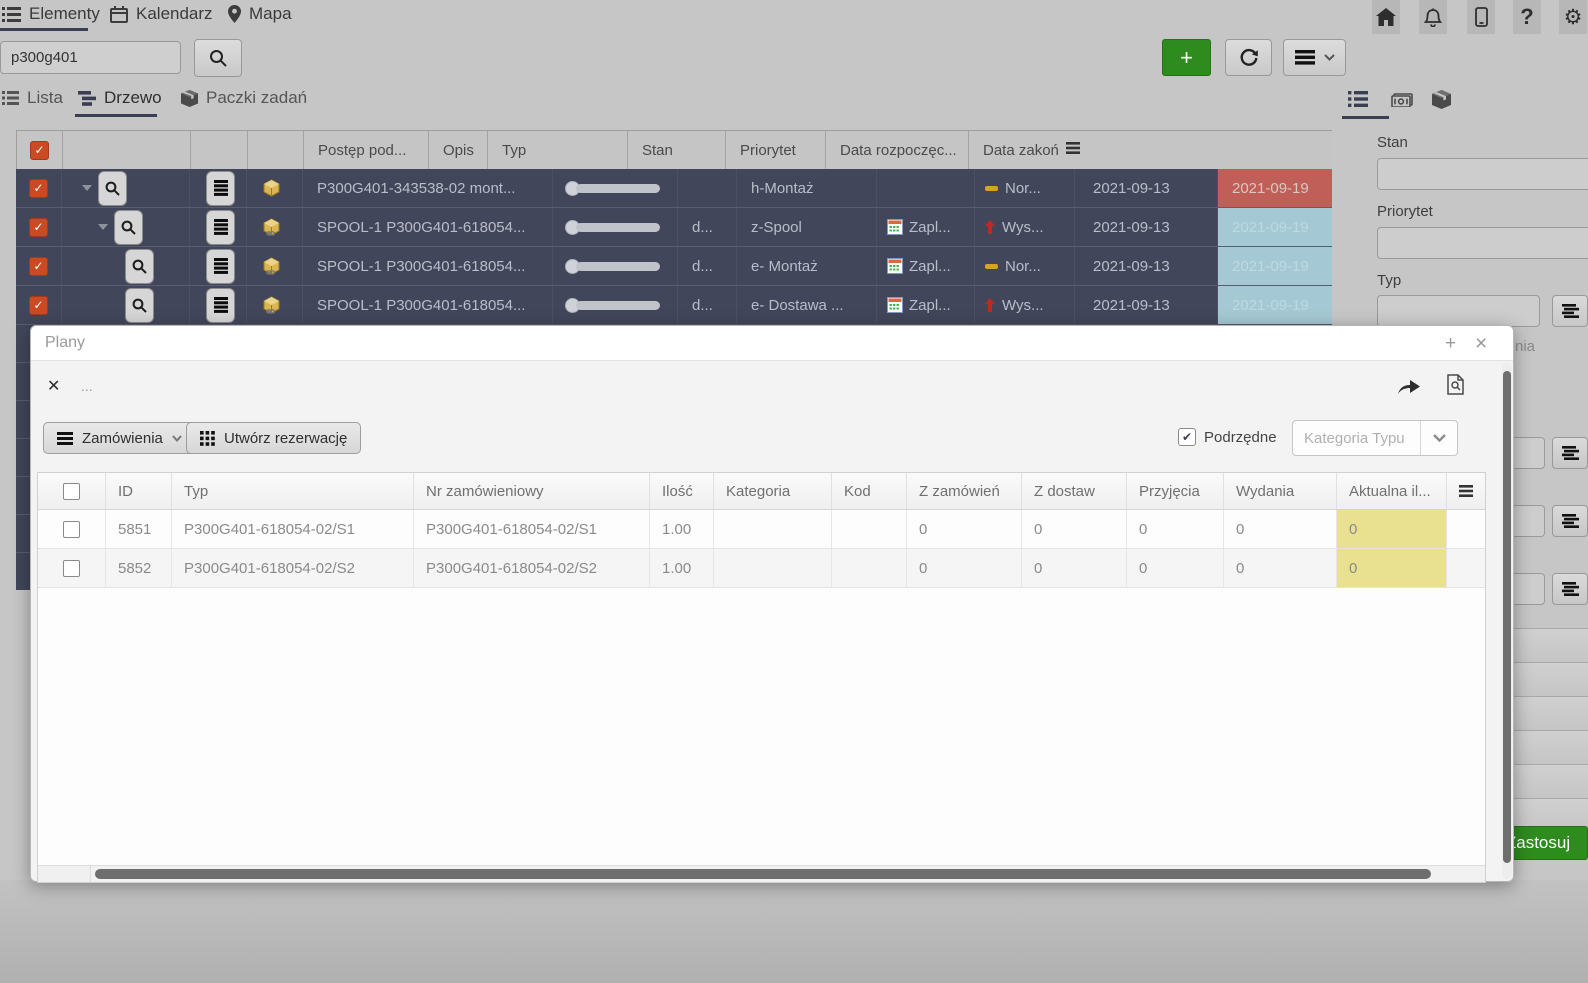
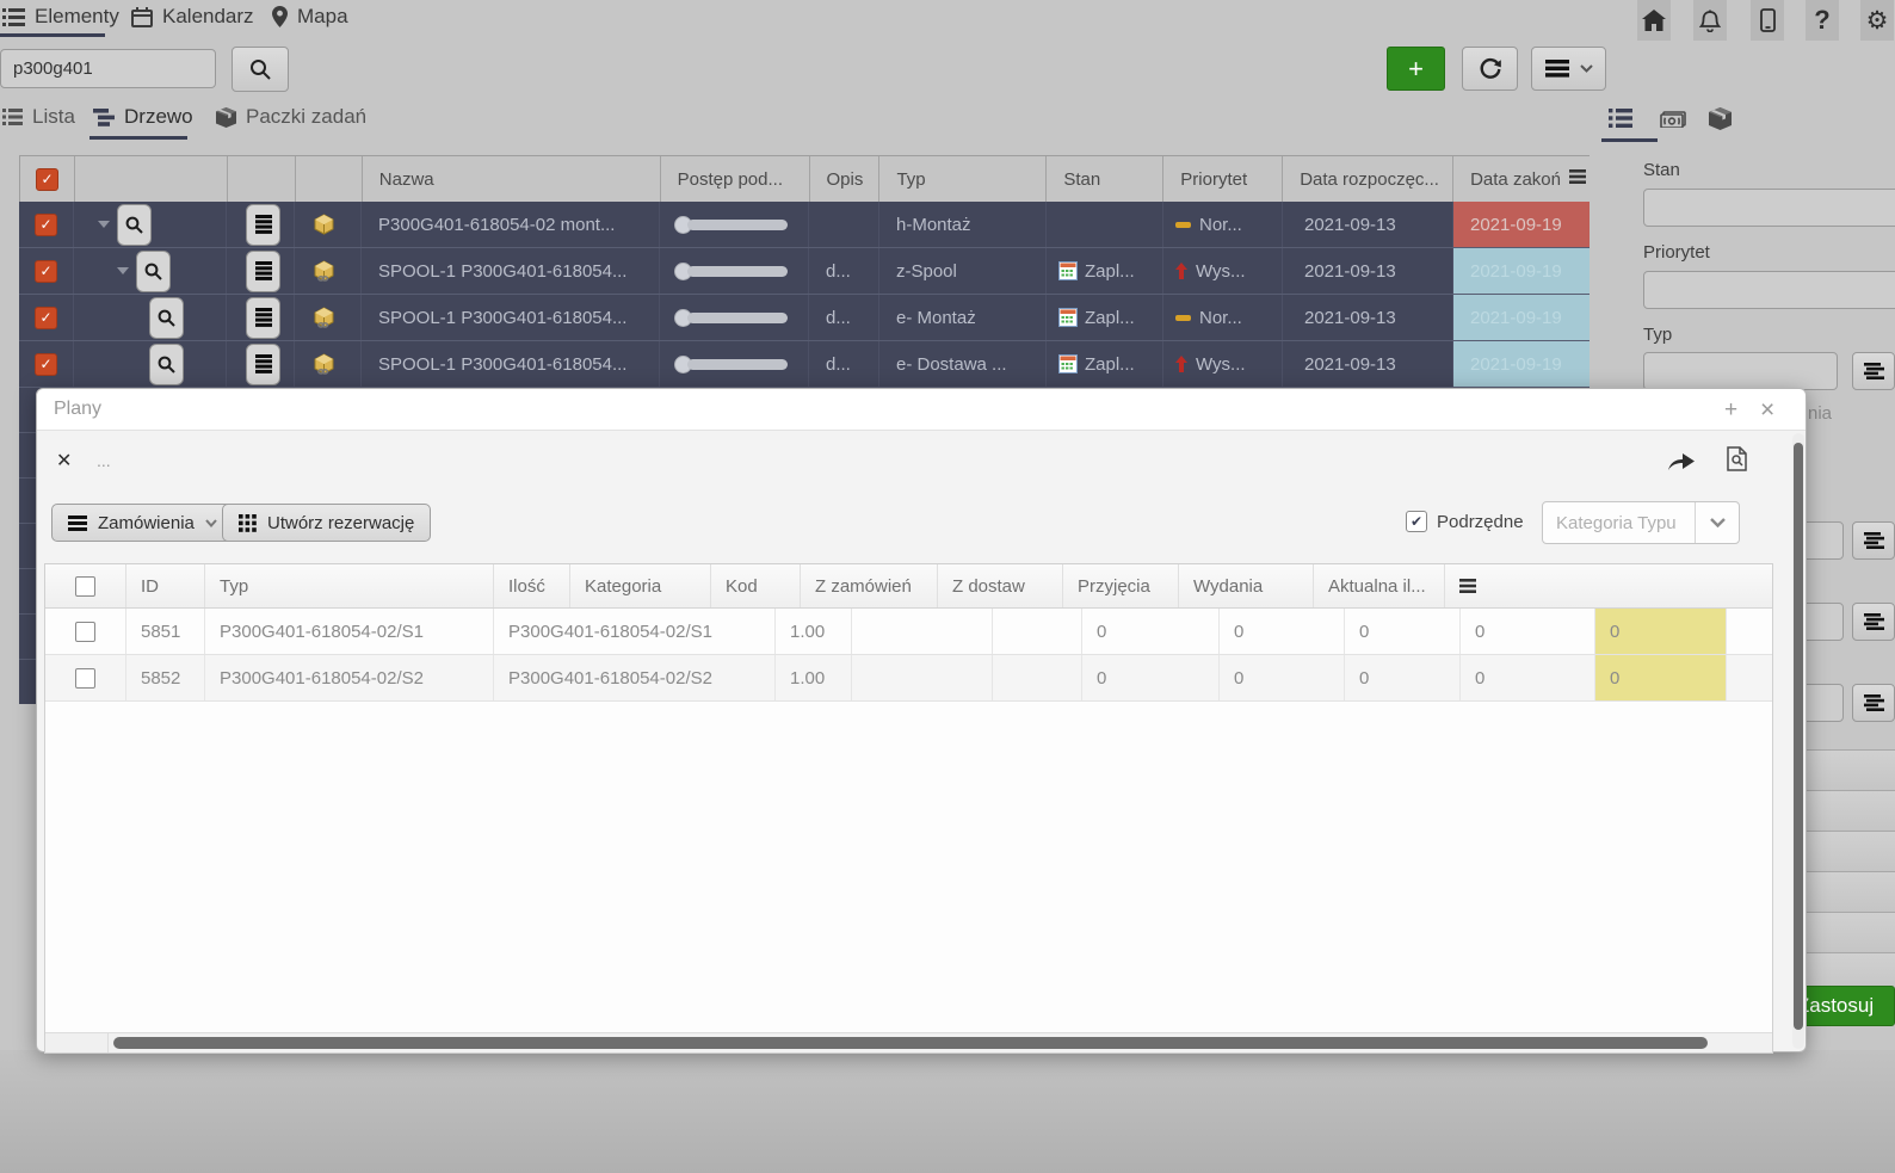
  Elementy
  Kalendarz
  Mapa
  ?
  ⚙
  p300g401
  +
  Lista
  Drzewo
  Paczki zadań
  ✓
+ Nazwa
  Postęp pod...
  Opis
  Typ
  Stan
  Priorytet
  Data rozpoczęc...
  Data zakoń
  ✓
- P300G401-343538-02 mont...
+ P300G401-618054-02 mont...
  h-Montaż
  Nor...
  2021-09-13
  2021-09-19
  ✓
  SPOOL-1 P300G401-618054...
  d...
  z-Spool
  Zapl...
  Wys...
  2021-09-13
  ✓
  SPOOL-1 P300G401-618054...
  d...
  e- Montaż
  Zapl...
  Nor...
  2021-09-13
  ✓
  SPOOL-1 P300G401-618054...
  d...
  e- Dostawa ...
  Zapl...
  Wys...
  2021-09-13
  2021-09-19
  Stan
  Priorytet
  Typ
  nia
  astosuj
  Plany
  +
  ×
  ✕
  ...
  Zamówienia
  Utwórz rezerwację
  ✔
  Podrzędne
  Kategoria Typu
  ID
  Typ
- Nr zamówieniowy
  Ilość
  Kategoria
  Kod
  Z zamówień
  Z dostaw
  Przyjęcia
  Wydania
  Aktualna il...
  5851
  P300G401-618054-02/S1
  P300G401-618054-02/S1
  1.00
  0
  0
  0
  0
  0
  5852
  P300G401-618054-02/S2
  P300G401-618054-02/S2
  1.00
  0
  0
  0
  0
  0
